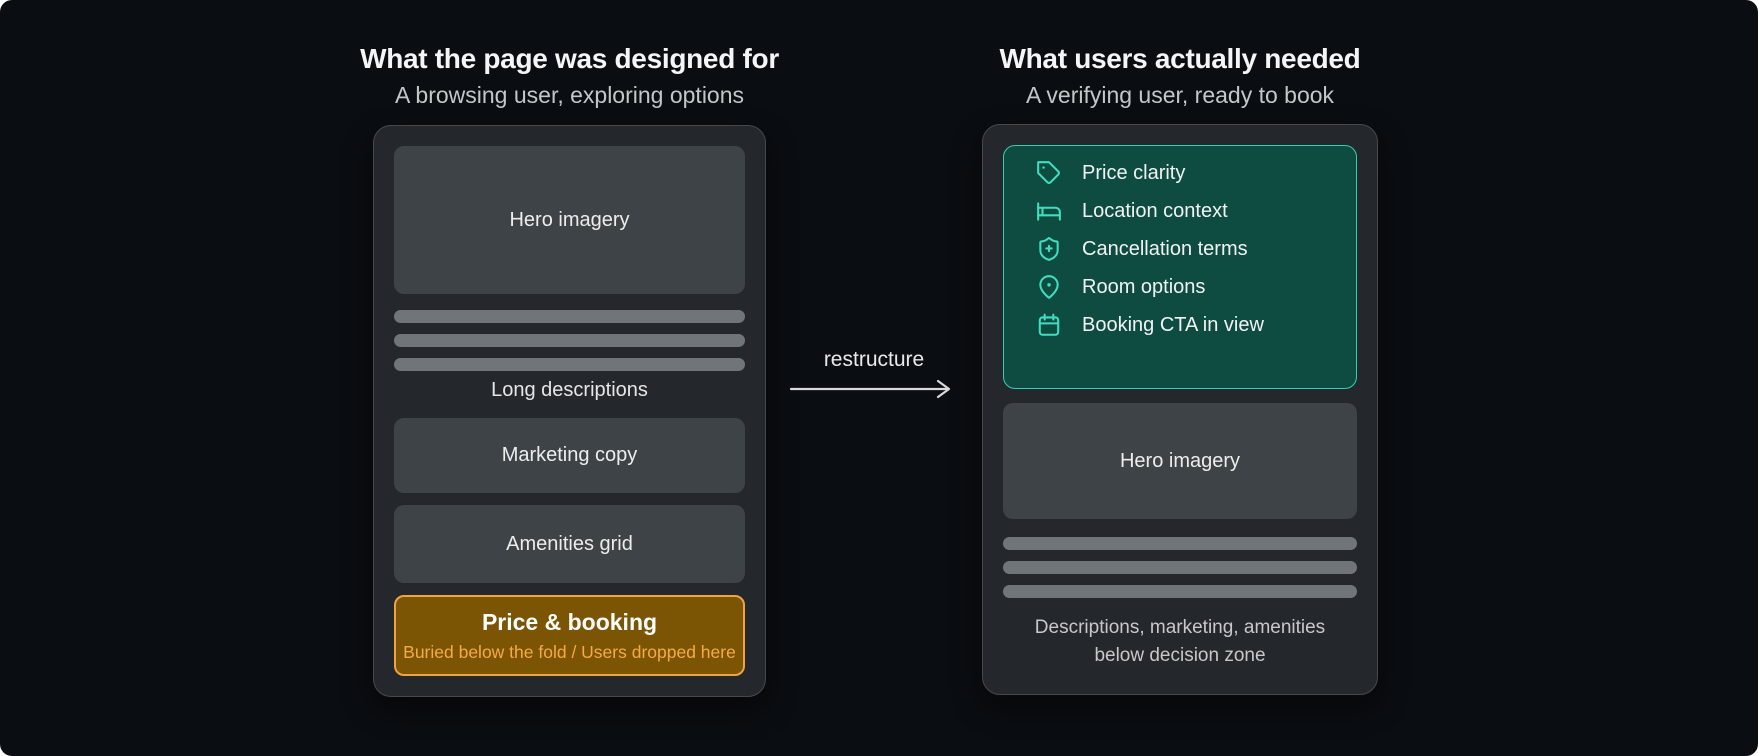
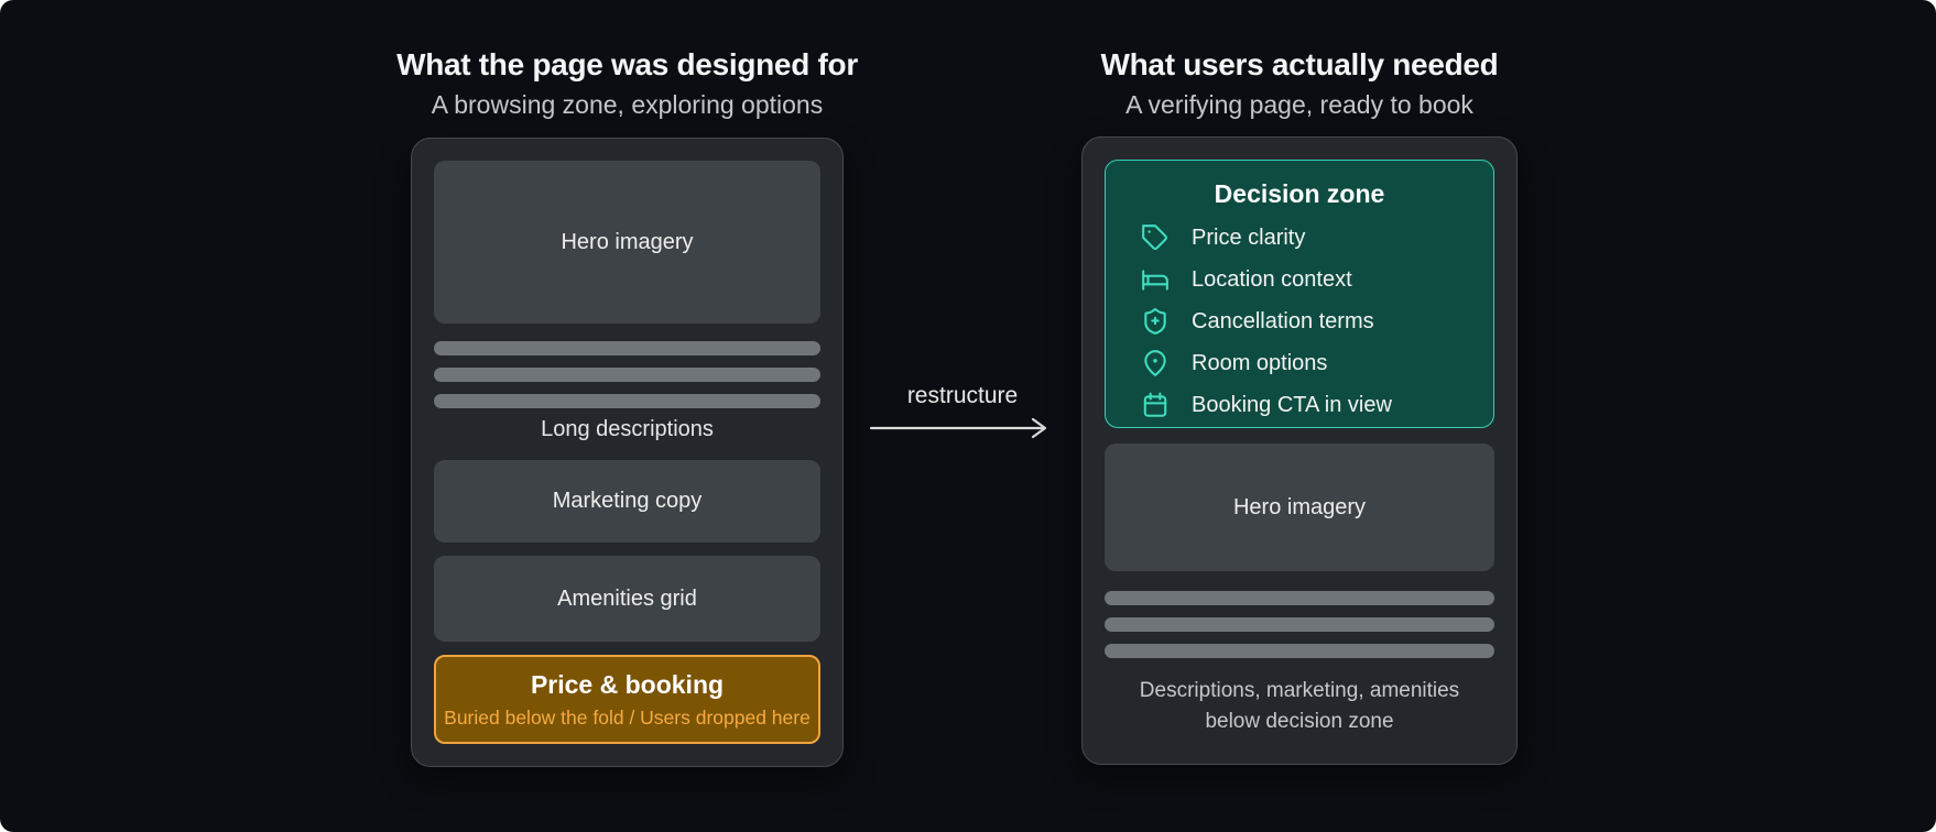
  What the page was designed for
- A browsing user, exploring options
+ A browsing zone, exploring options
  What users actually needed
- A verifying user, ready to book
+ A verifying page, ready to book
  Hero imagery
  Long descriptions
  Marketing copy
  Amenities grid
  Price & booking
  Buried below the fold / Users dropped here
  restructure
+ Decision zone
  Price clarity
  Location context
  Cancellation terms
  Room options
  Booking CTA in view
  Hero imagery
  Descriptions, marketing, amenities
  below decision zone
